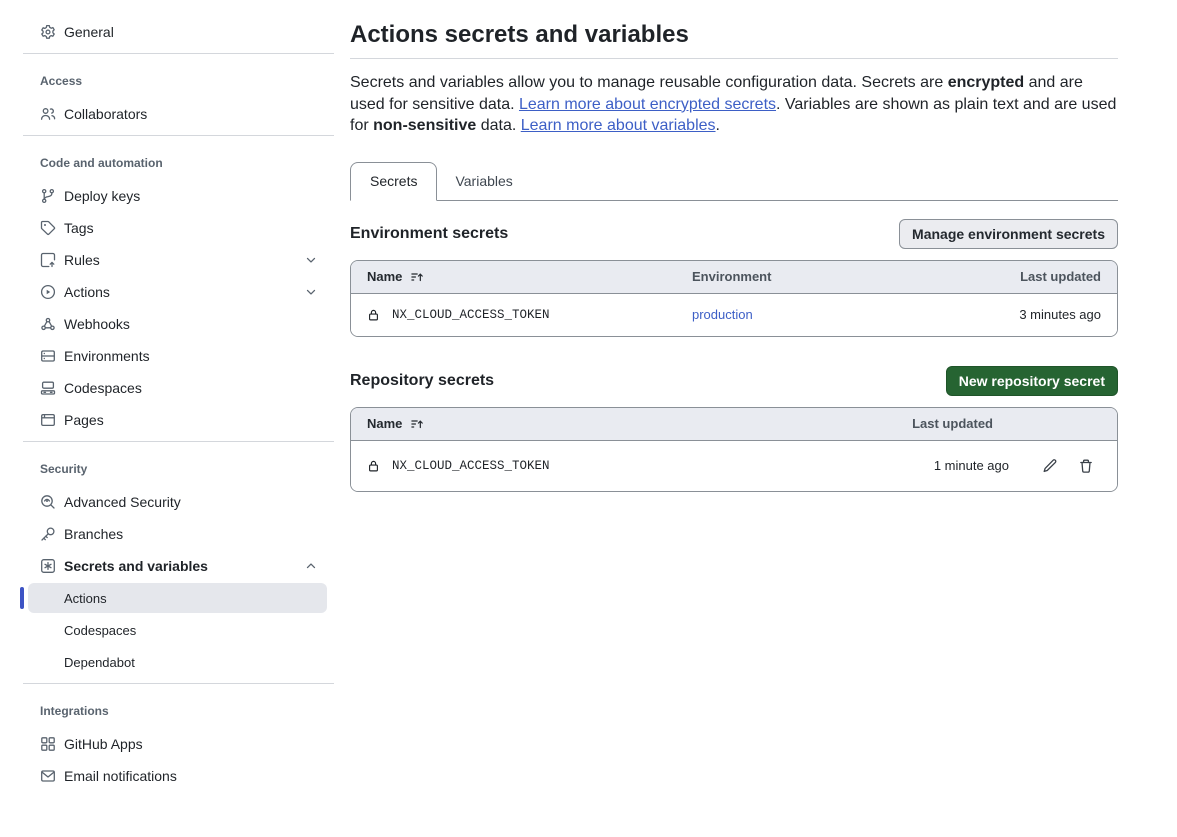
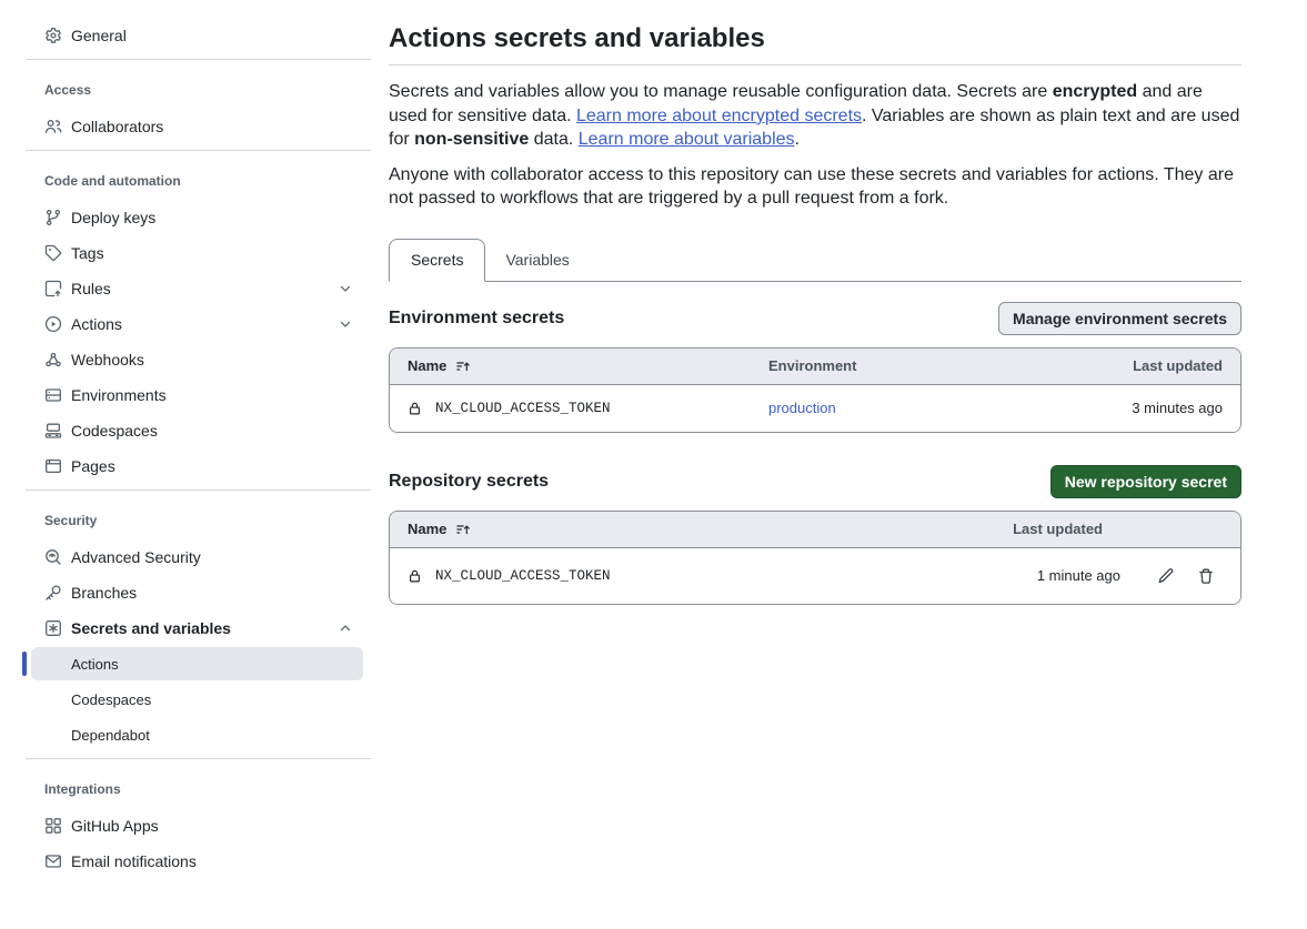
  General
  Access
  Collaborators
  Code and automation
  Deploy keys
  Tags
  Rules
  Actions
  Webhooks
  Environments
  Codespaces
  Pages
  Security
  Advanced Security
  Branches
  Secrets and variables
  Actions
  Codespaces
  Dependabot
  Integrations
  GitHub Apps
  Email notifications
  Actions secrets and variables
  Secrets and variables allow you to manage reusable configuration data. Secrets are encrypted and are used for sensitive data. Learn more about encrypted secrets. Variables are shown as plain text and are used for non-sensitive data. Learn more about variables.
+ Anyone with collaborator access to this repository can use these secrets and variables for actions. They are not passed to workflows that are triggered by a pull request from a fork.
  Secrets
  Variables
  Environment secrets
  Manage environment secrets
  Name
  Environment
  Last updated
  NX_CLOUD_ACCESS_TOKEN
  production
  3 minutes ago
  Repository secrets
  New repository secret
  Name
  Last updated
  NX_CLOUD_ACCESS_TOKEN
  1 minute ago
